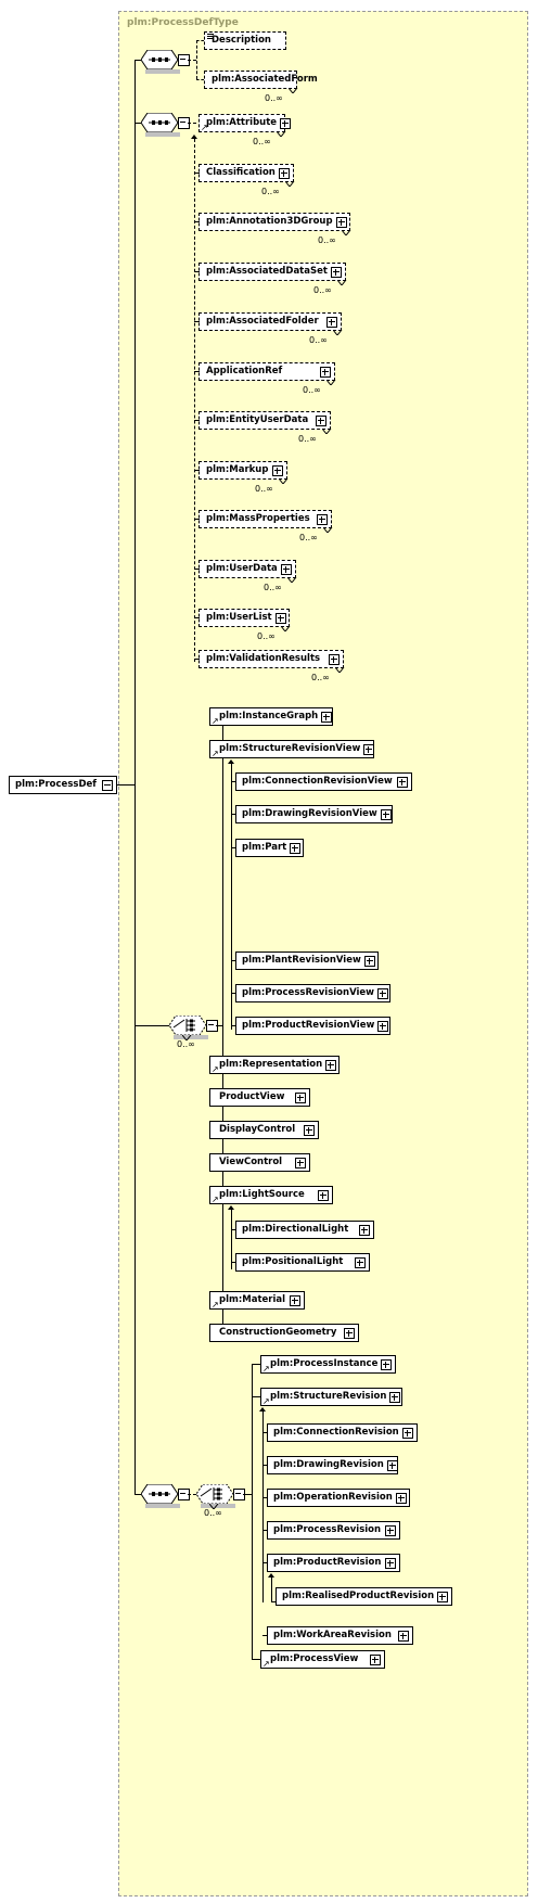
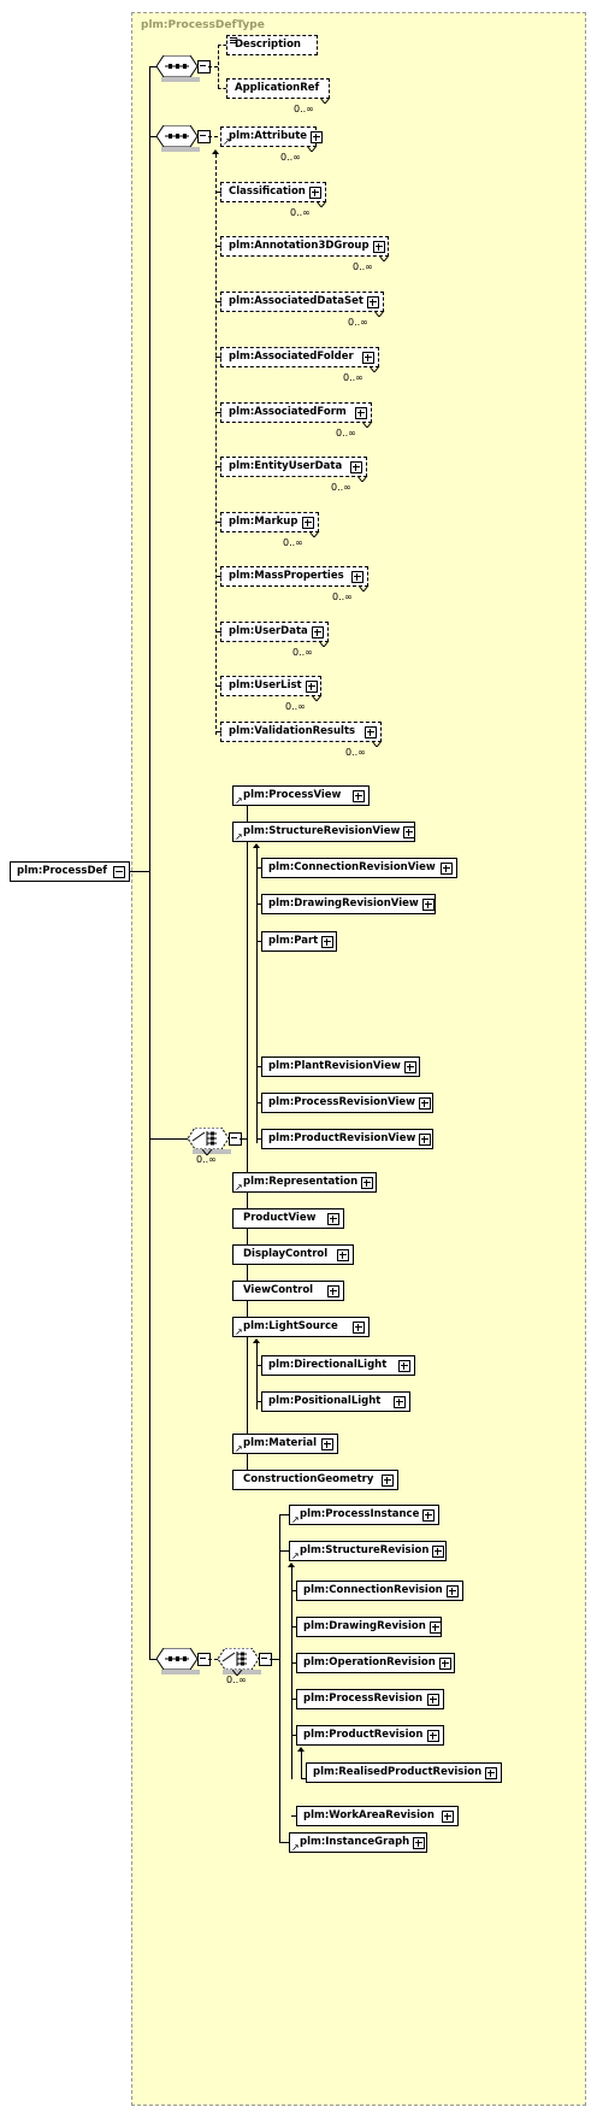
  plm:ProcessDefType
  plm:ProcessDef
  Description
- plm:AssociatedForm
+ ApplicationRef
  0..∞
  plm:Attribute
  ↗
  0..∞
  Classification
  0..∞
  plm:Annotation3DGroup
  0..∞
  plm:AssociatedDataSet
  0..∞
  plm:AssociatedFolder
  0..∞
- ApplicationRef
+ plm:AssociatedForm
  0..∞
  plm:EntityUserData
  0..∞
  plm:Markup
  0..∞
  plm:MassProperties
  0..∞
  plm:UserData
  0..∞
  plm:UserList
  0..∞
  plm:ValidationResults
  0..∞
  0..∞
- plm:InstanceGraph
+ plm:ProcessView
  ↗
  plm:StructureRevisionView
  ↗
  plm:ConnectionRevisionView
  plm:DrawingRevisionView
  plm:Part
  plm:PlantRevisionView
  plm:ProcessRevisionView
  plm:ProductRevisionView
  plm:Representation
  ↗
  ProductView
  DisplayControl
  ViewControl
  plm:LightSource
  ↗
  plm:DirectionalLight
  plm:PositionalLight
  plm:Material
  ↗
  ConstructionGeometry
  0..∞
  plm:ProcessInstance
  ↗
  plm:StructureRevision
  ↗
  plm:ConnectionRevision
  plm:DrawingRevision
  plm:OperationRevision
  plm:ProcessRevision
  plm:ProductRevision
  plm:RealisedProductRevision
  plm:WorkAreaRevision
- plm:ProcessView
+ plm:InstanceGraph
  ↗
